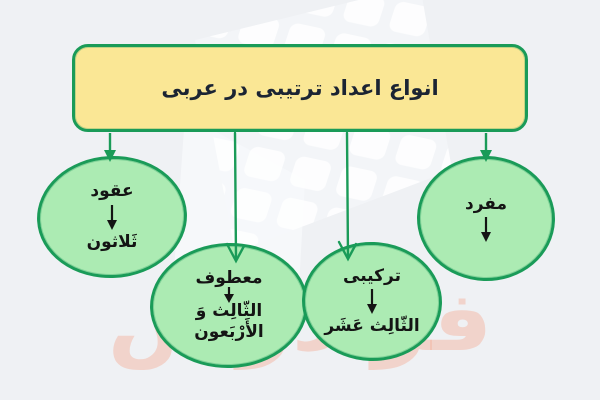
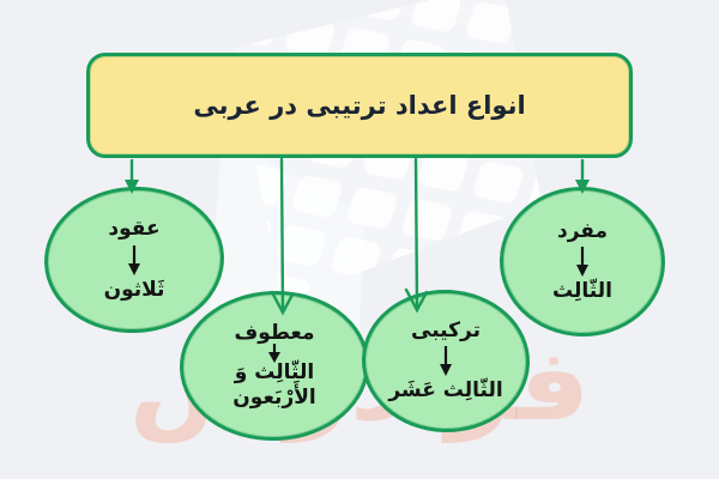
  انواع اعداد ترتیبی در عربی
  عقود
  ثَلاثون
  مفرد
+ الثّالِث
  معطوف
  الثّالِث وَ
  الأَرْبَعون
  ترکیبی
  الثّالِث عَشَر
